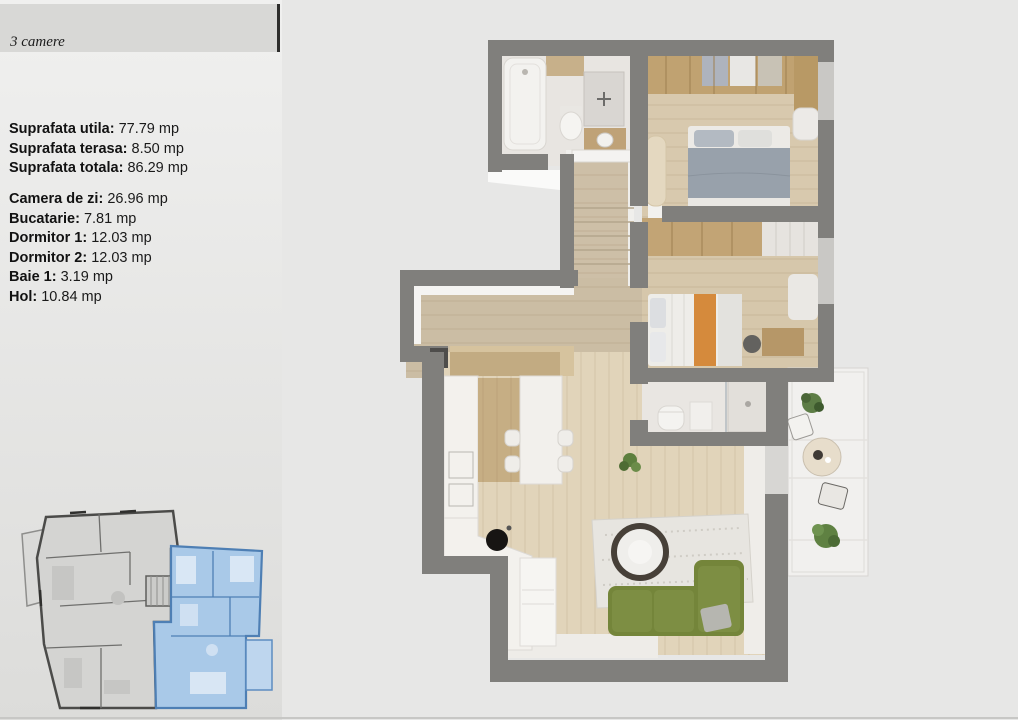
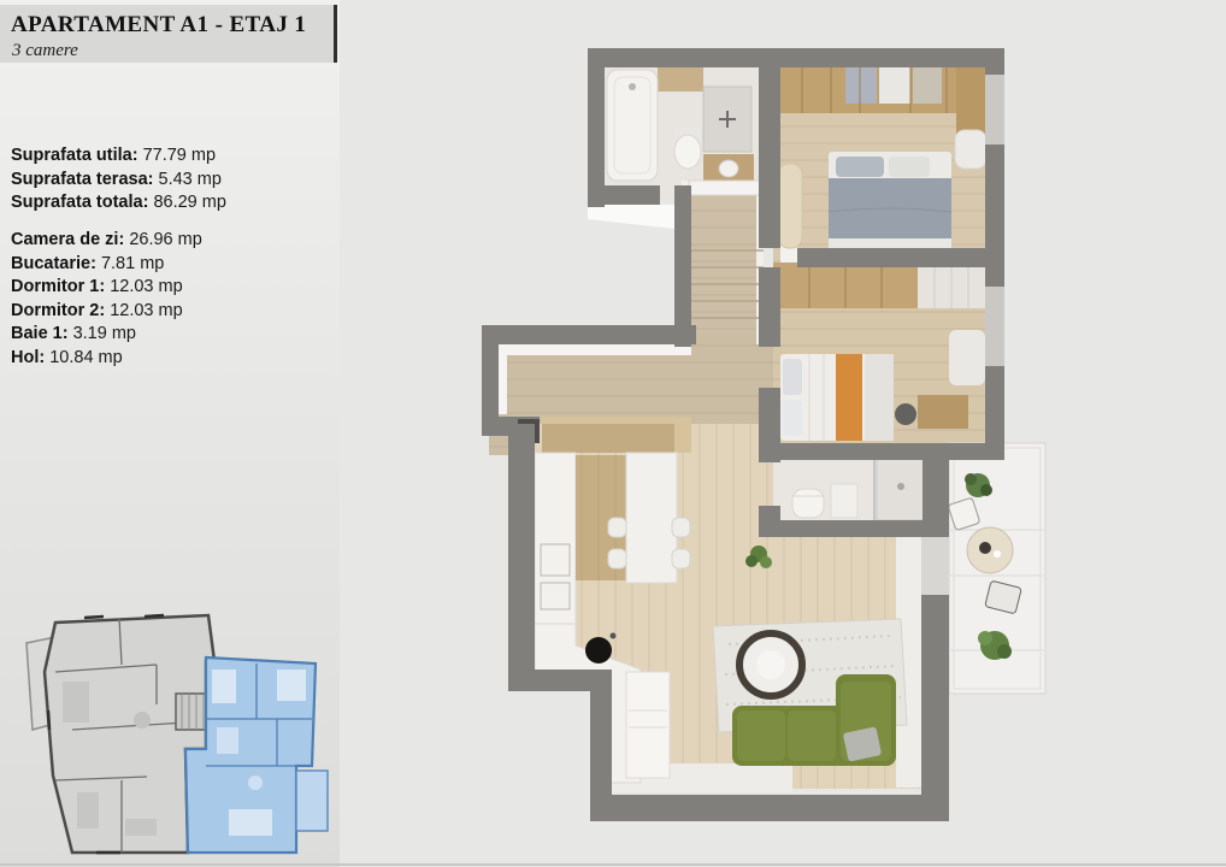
+ APARTAMENT A1 - ETAJ 1
  3 camere
  Suprafata utila: 77.79 mp
- Suprafata terasa: 8.50 mp
+ Suprafata terasa: 5.43 mp
  Suprafata totala: 86.29 mp
  Camera de zi: 26.96 mp
  Bucatarie: 7.81 mp
  Dormitor 1: 12.03 mp
  Dormitor 2: 12.03 mp
  Baie 1: 3.19 mp
  Hol: 10.84 mp
